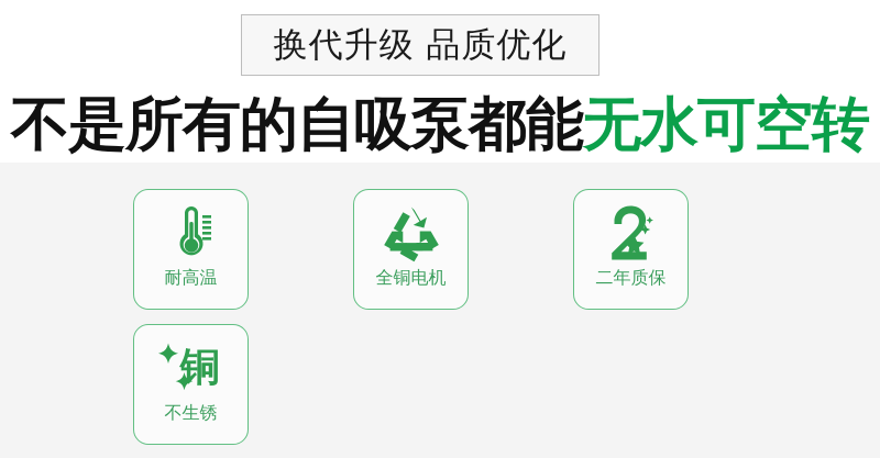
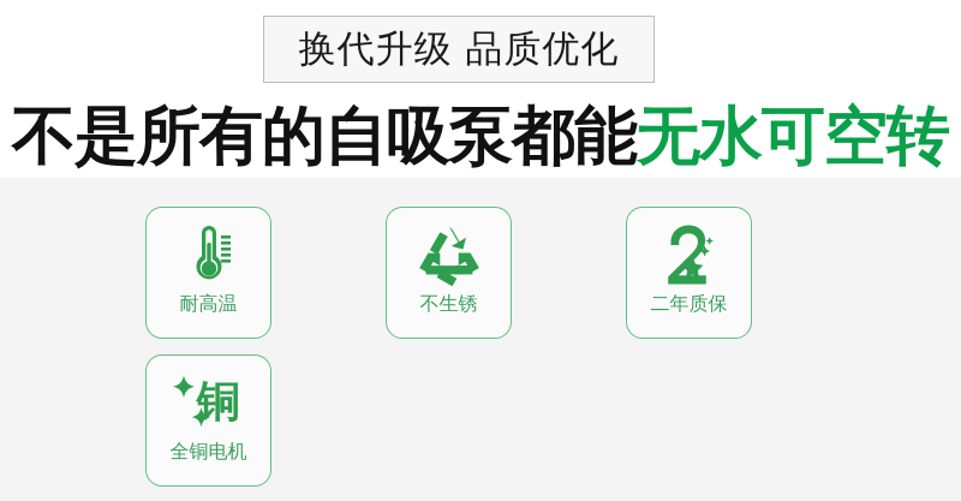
  换代升级 品质优化
  不是所有的自吸泵都能
  无水可空转
  耐高温
- 全铜电机
+ 不生锈
  二年质保
  铜
- 不生锈
+ 全铜电机
